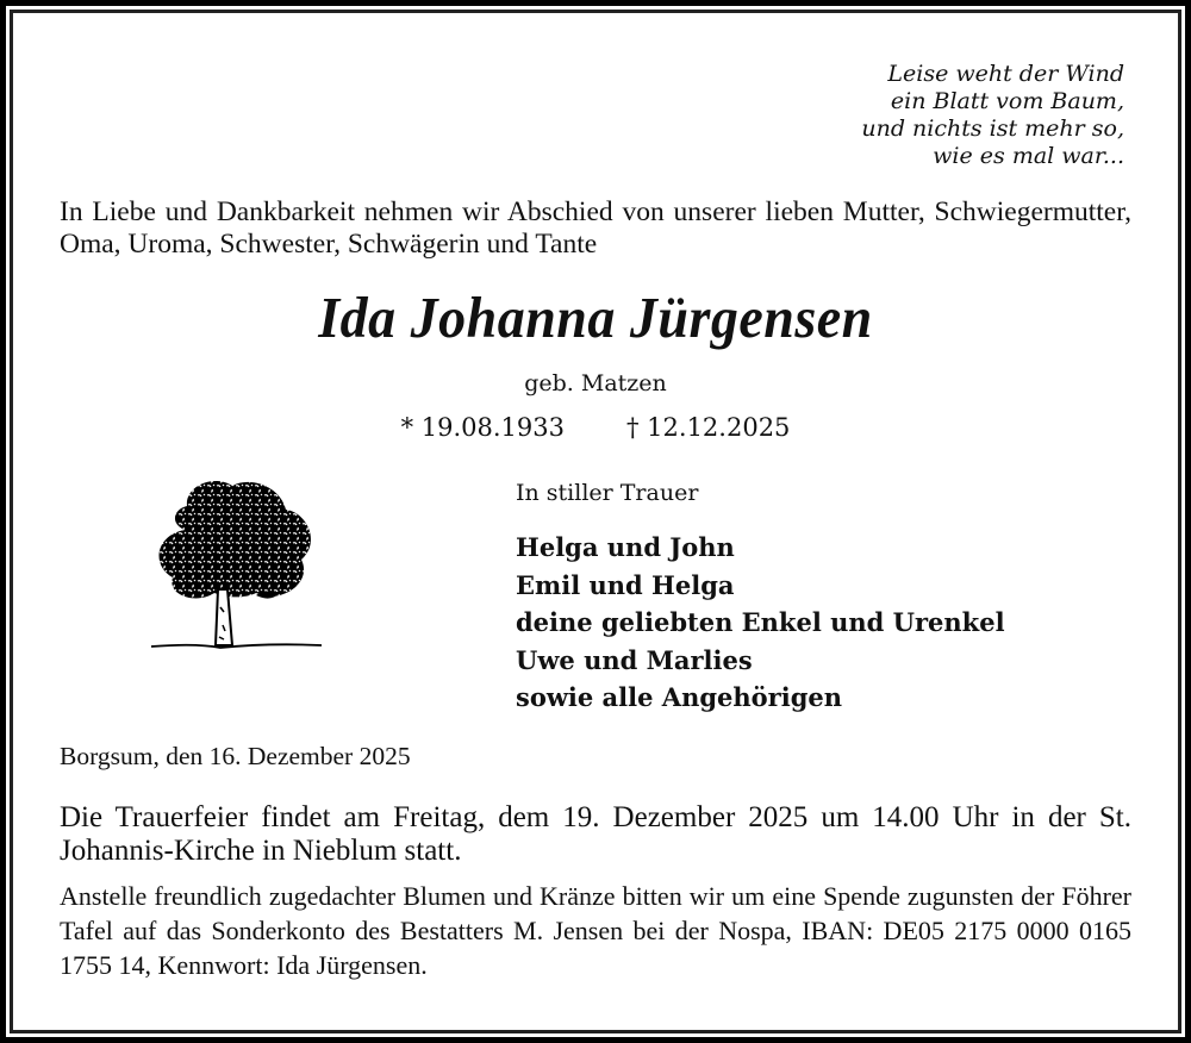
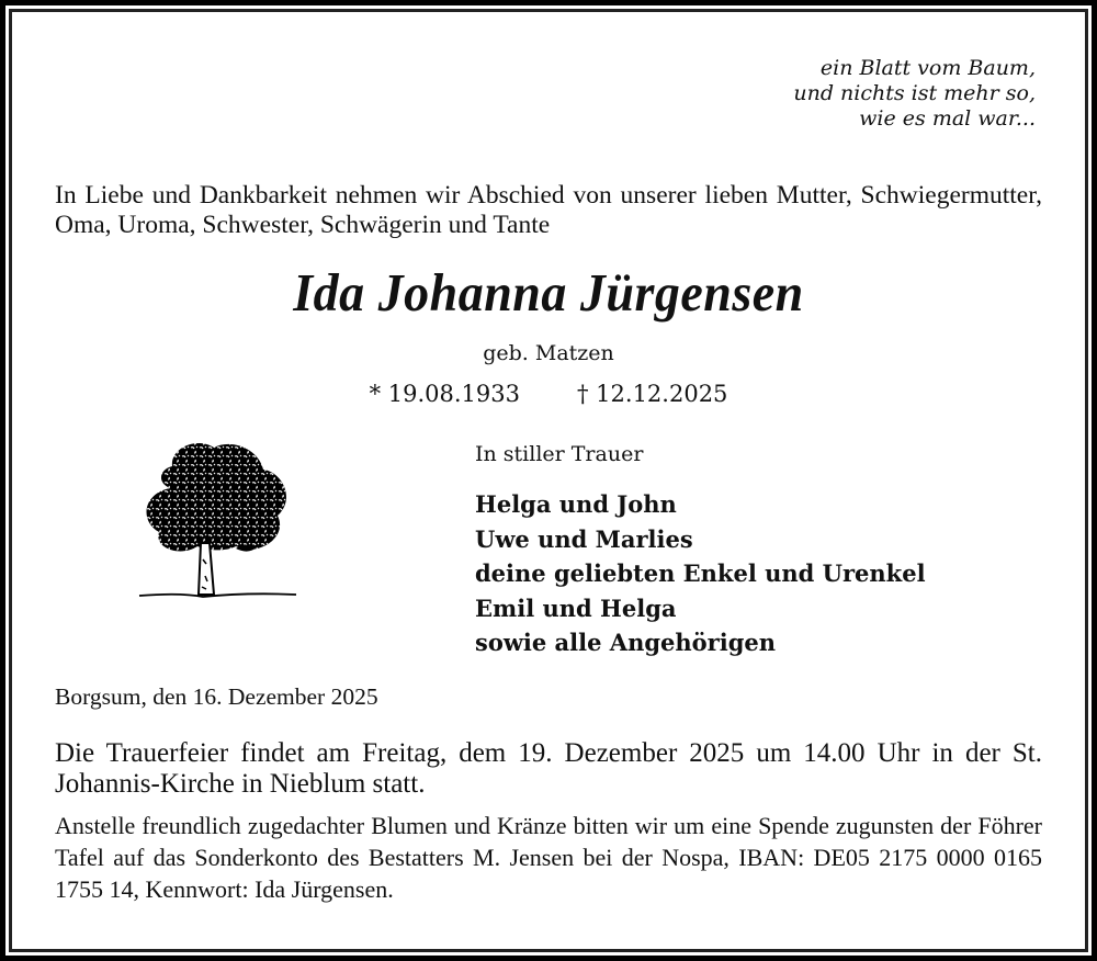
- Leise weht der Wind
  ein Blatt vom Baum,
  und nichts ist mehr so,
  wie es mal war...
  In Liebe und Dankbarkeit nehmen wir Abschied von unserer lieben Mutter, Schwiegermutter, Oma, Uroma, Schwester, Schwägerin und Tante
  Ida Johanna Jürgensen
  geb. Matzen
  * 19.08.1933 † 12.12.2025
  In stiller Trauer
  Helga und John
- Emil und Helga
+ Uwe und Marlies
  deine geliebten Enkel und Urenkel
- Uwe und Marlies
+ Emil und Helga
  sowie alle Angehörigen
  Borgsum, den 16. Dezember 2025
  Die Trauerfeier findet am Freitag, dem 19. Dezember 2025 um 14.00 Uhr in der St. Johannis-Kirche in Nieblum statt.
  Anstelle freundlich zugedachter Blumen und Kränze bitten wir um eine Spende zugunsten der Föhrer Tafel auf das Sonderkonto des Bestatters M. Jensen bei der Nospa, IBAN: DE05 2175 0000 0165 1755 14, Kennwort: Ida Jürgensen.
